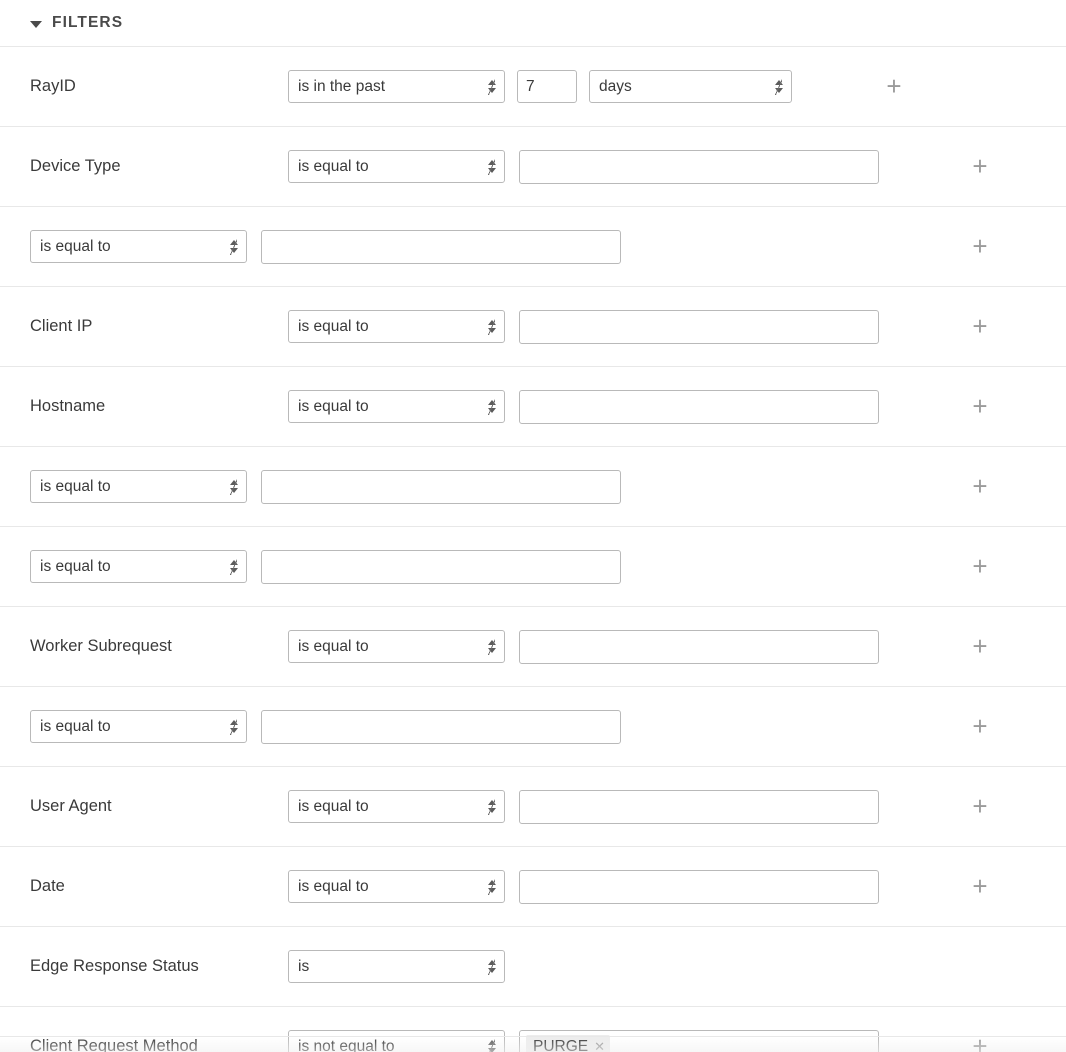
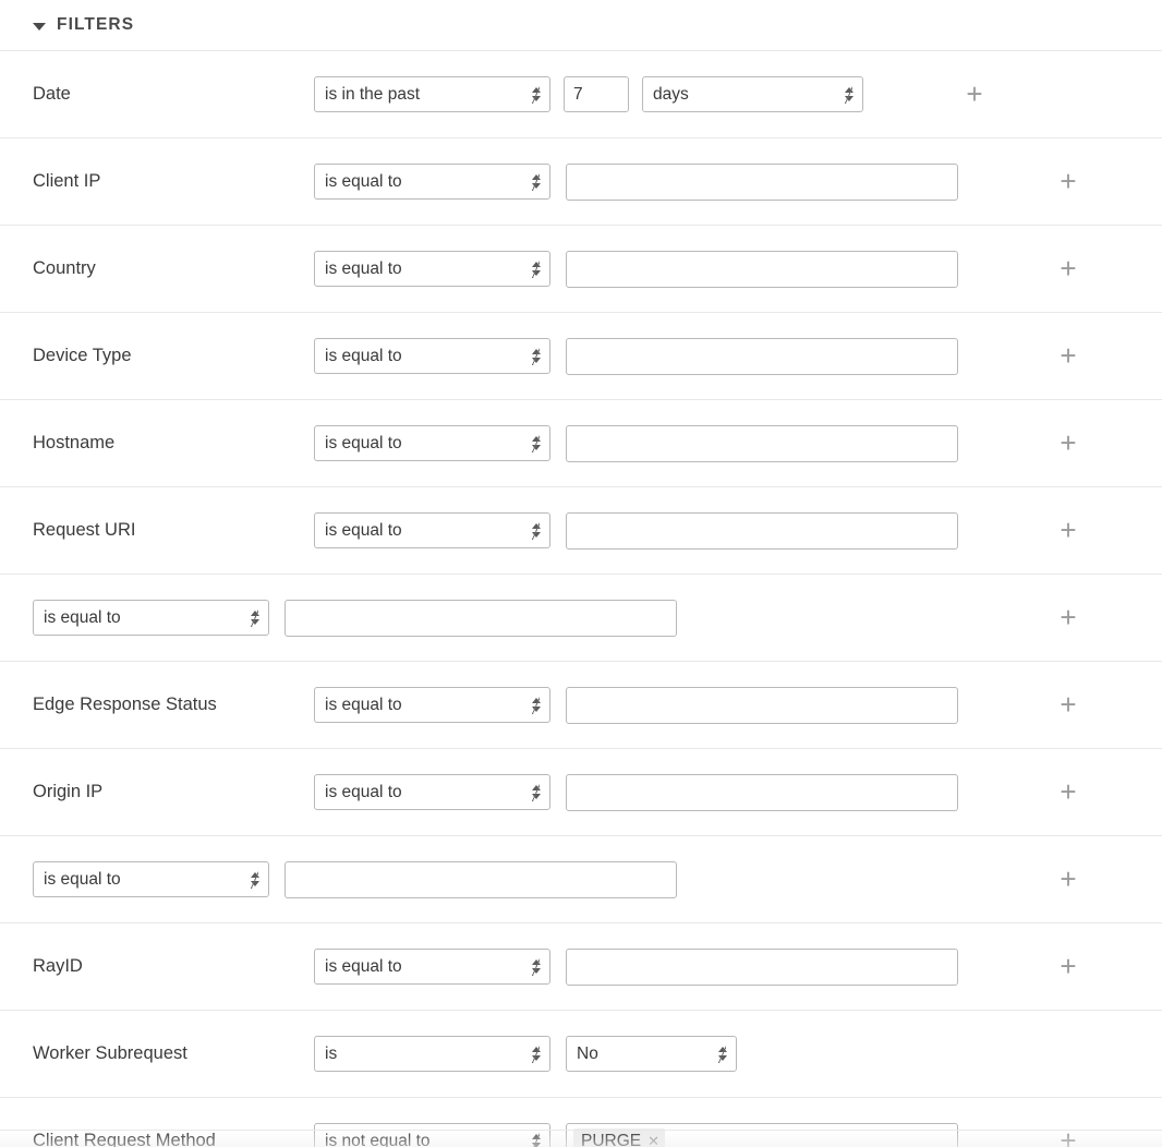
  FILTERS
- RayID
+ Date
  is in the past
  7
  days
  +
- Device Type
+ Client IP
  is equal to
  +
+ Country
  is equal to
  +
- Client IP
+ Device Type
  is equal to
  +
  Hostname
  is equal to
  +
+ Request URI
  is equal to
  +
  is equal to
  +
- Worker Subrequest
+ Edge Response Status
  is equal to
  +
+ Origin IP
  is equal to
  +
- User Agent
  is equal to
  +
- Date
+ RayID
  is equal to
  +
- Edge Response Status
+ Worker Subrequest
  is
+ No
